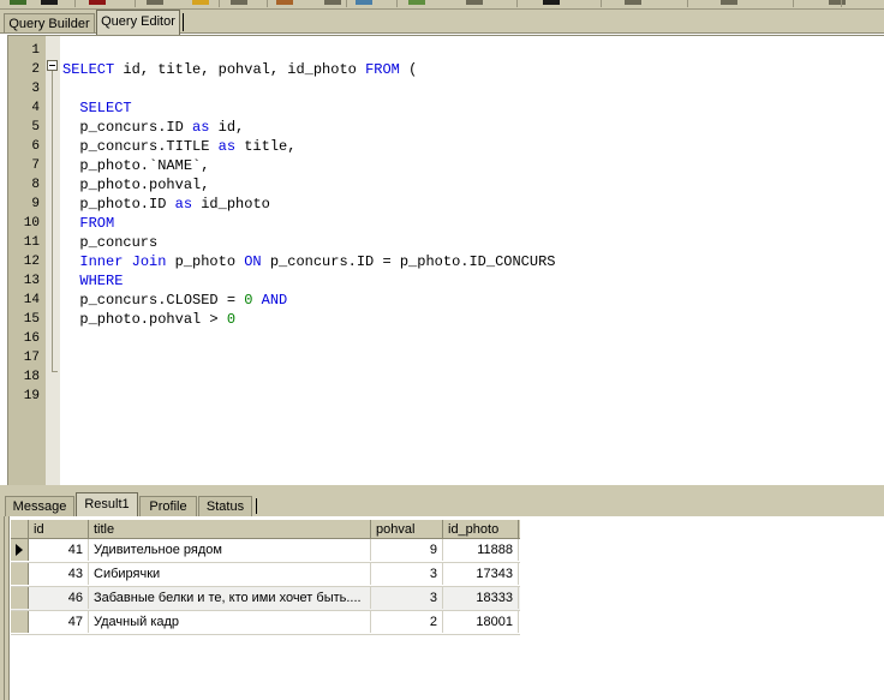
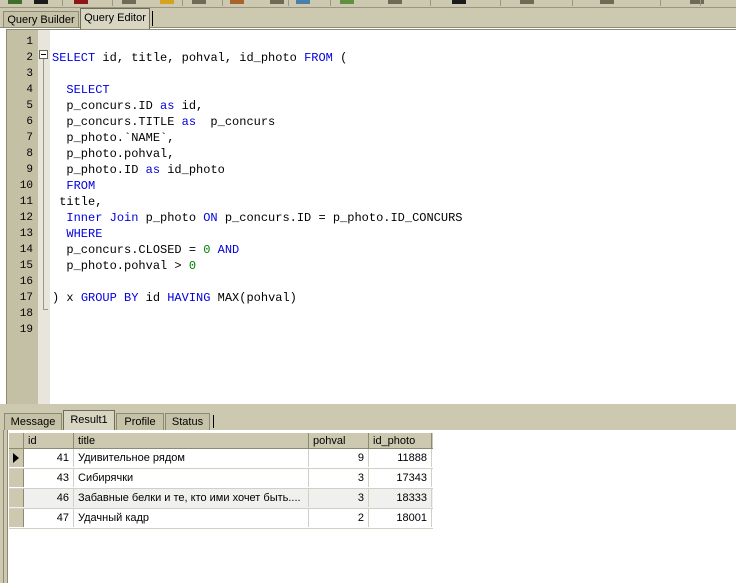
  Query Builder
  Query Editor
  1
  2
  SELECT id, title, pohval, id_photo FROM (
  3
  4
  SELECT
  5
  p_concurs.ID as id,
  6
- p_concurs.TITLE as title,
+ p_concurs.TITLE as p_concurs
  7
  p_photo.`NAME`,
  8
  p_photo.pohval,
  9
  p_photo.ID as id_photo
  10
  FROM
  11
- p_concurs
+ title,
  12
  Inner Join p_photo ON p_concurs.ID = p_photo.ID_CONCURS
  13
  WHERE
  14
  p_concurs.CLOSED = 0 AND
  15
  p_photo.pohval > 0
  16
  17
+ ) x GROUP BY id HAVING MAX(pohval)
  18
  19
  Message
  Result1
  Profile
  Status
  id
  title
  pohval
  id_photo
  41
  Удивительное рядом
  9
  11888
  43
  Сибирячки
  3
  17343
  46
  Забавные белки и те, кто ими хочет быть....
  3
  18333
  47
  Удачный кадр
  2
  18001
